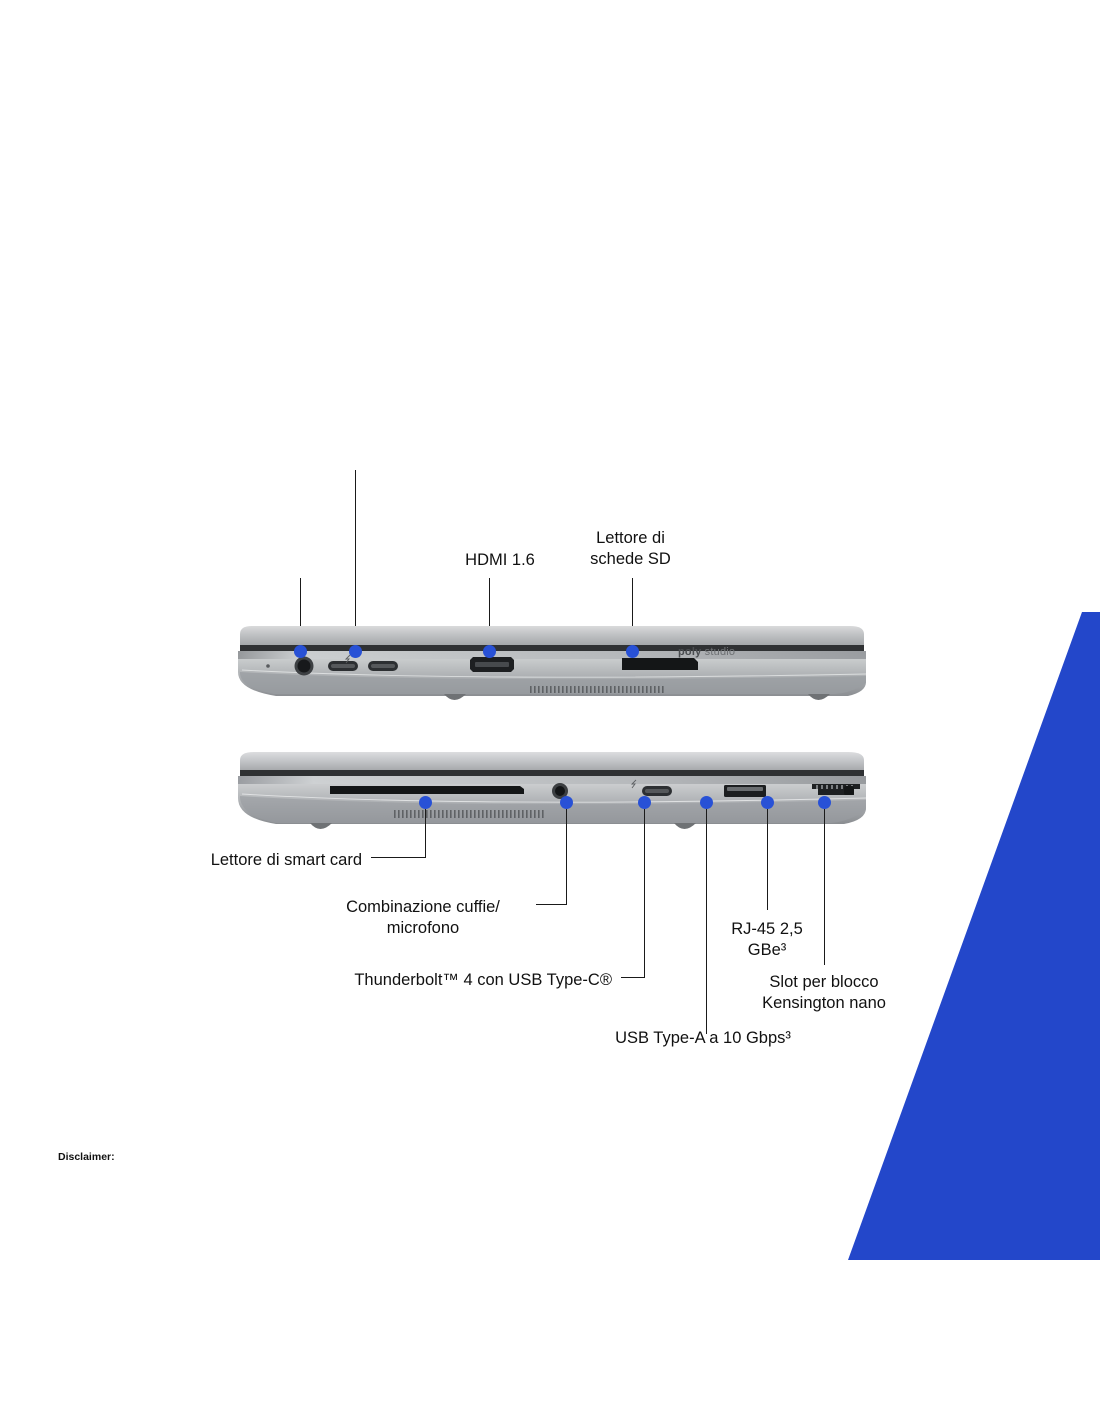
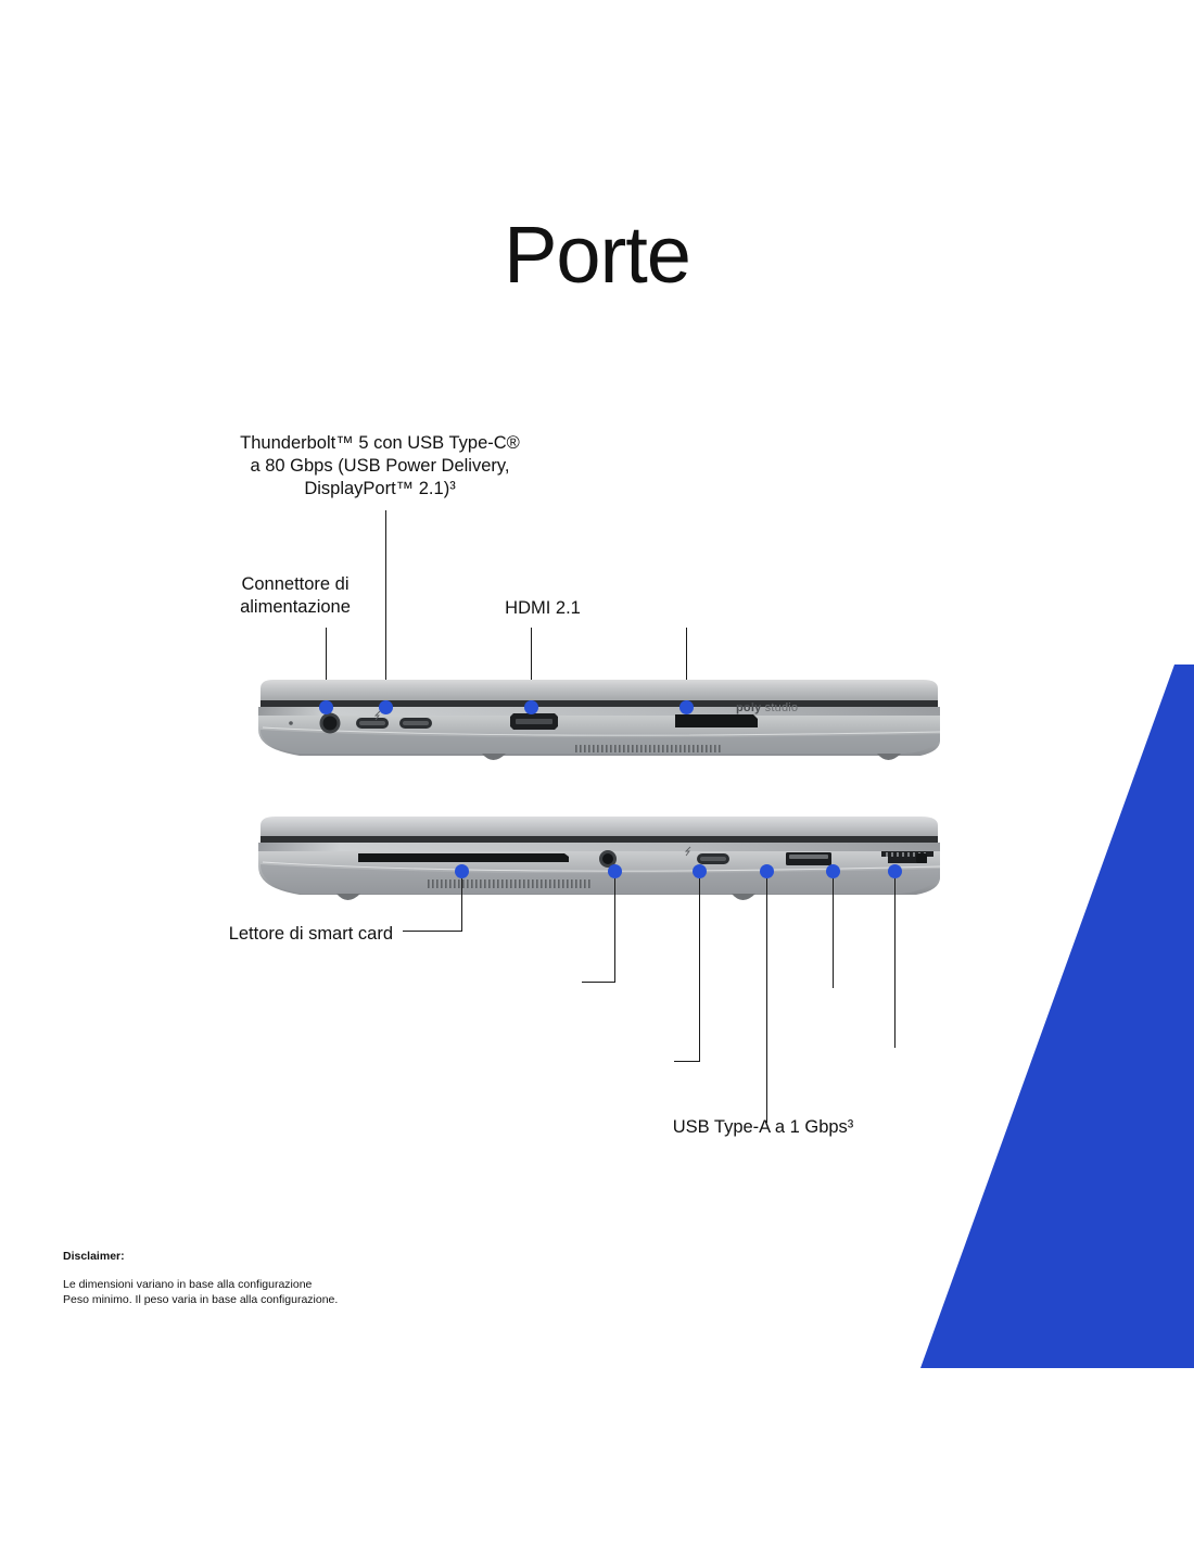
+ Porte
+ Thunderbolt™ 5 con USB Type-C®
+ a 80 Gbps (USB Power Delivery,
+ DisplayPort™ 2.1)³
+ Connettore di
+ alimentazione
- HDMI 1.6
+ HDMI 2.1
- Lettore di
- schede SD
  poly studio
  Lettore di smart card
- Combinazione cuffie/
- microfono
- Thunderbolt™ 4 con USB Type-C®
- RJ-45 2,5
- GBe³
- Slot per blocco
- Kensington nano
- USB Type-A a 10 Gbps³
+ USB Type-A a 1 Gbps³
  Disclaimer:
+ Le dimensioni variano in base alla configurazione
+ Peso minimo. Il peso varia in base alla configurazione.
